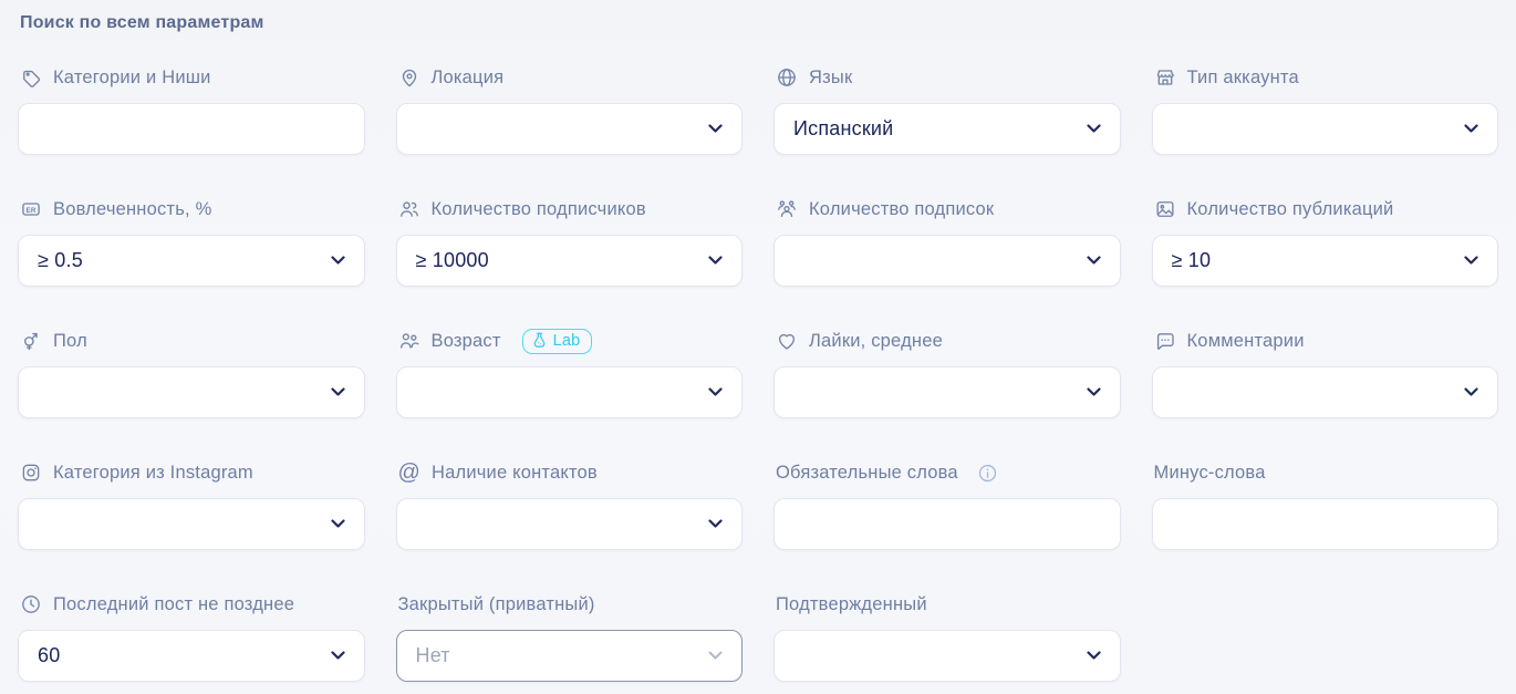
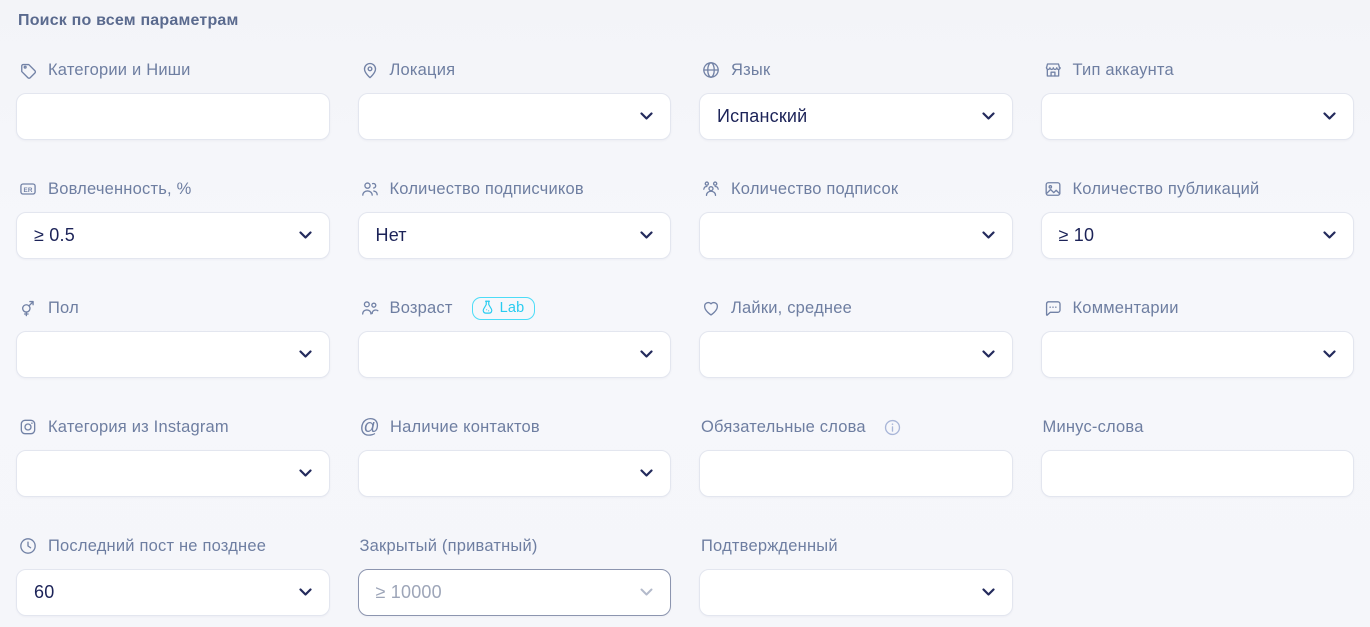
  Поиск по всем параметрам
  Категории и Ниши
  Локация
  Язык
  Испанский
  Тип аккаунта
  Вовлеченность, %
  ≥ 0.5
  Количество подписчиков
- ≥ 10000
+ Нет
  Количество подписок
  Количество публикаций
  ≥ 10
  Пол
  Возраст
  Lab
  Лайки, среднее
  Комментарии
  Категория из Instagram
  @
  Наличие контактов
  Обязательные слова
  Минус-слова
  Последний пост не позднее
  60
  Закрытый (приватный)
- Нет
+ ≥ 10000
  Подтвержденный
